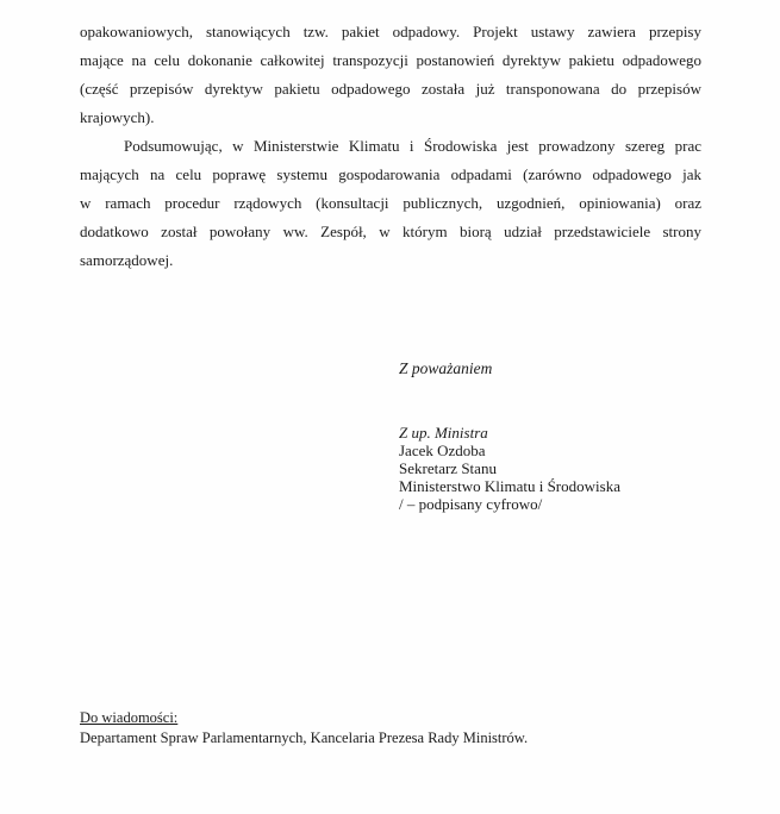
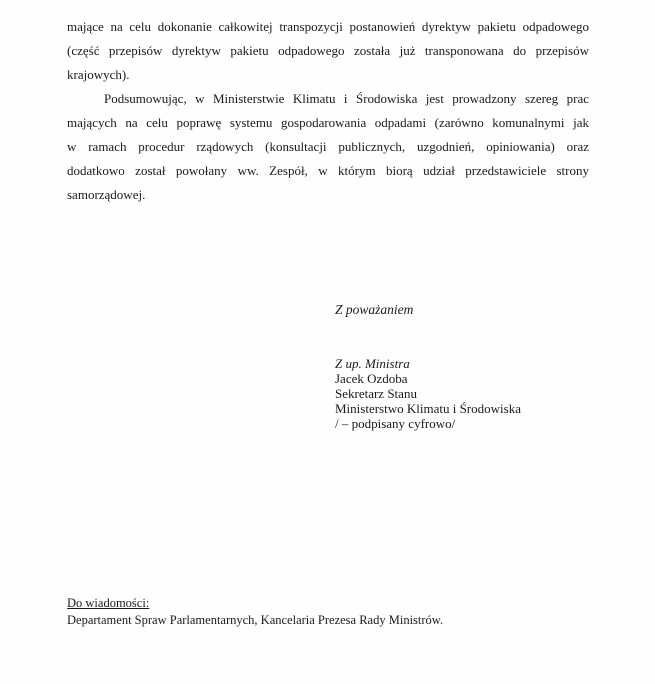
- opakowaniowych, stanowiących tzw. pakiet odpadowy. Projekt ustawy zawiera przepisy
  mające na celu dokonanie całkowitej transpozycji postanowień dyrektyw pakietu odpadowego
  (część przepisów dyrektyw pakietu odpadowego została już transponowana do przepisów
  krajowych).
  Podsumowując, w Ministerstwie Klimatu i Środowiska jest prowadzony szereg prac
- mających na celu poprawę systemu gospodarowania odpadami (zarówno odpadowego jak
+ mających na celu poprawę systemu gospodarowania odpadami (zarówno komunalnymi jak
  w ramach procedur rządowych (konsultacji publicznych, uzgodnień, opiniowania) oraz
  dodatkowo został powołany ww. Zespół, w którym biorą udział przedstawiciele strony
  samorządowej.
  Z poważaniem
  Z up. Ministra
  Jacek Ozdoba
  Sekretarz Stanu
  Ministerstwo Klimatu i Środowiska
  / – podpisany cyfrowo/
  Do wiadomości:
  Departament Spraw Parlamentarnych, Kancelaria Prezesa Rady Ministrów.
